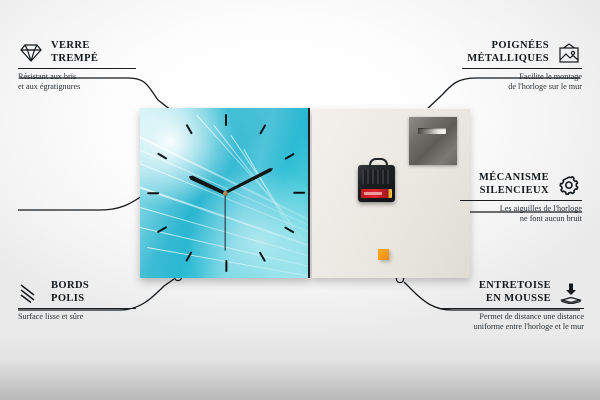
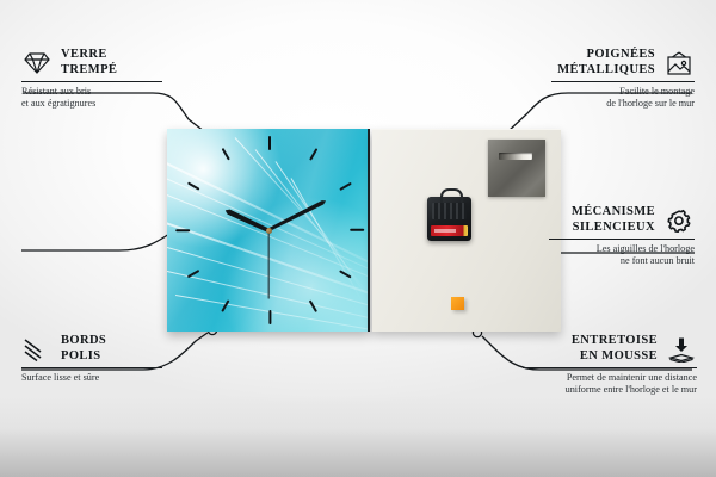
  VERRE
  TREMPÉ
  Résistant aux bris
  et aux égratignures
  BORDS
  POLIS
  Surface lisse et sûre
  POIGNÉES
  MÉTALLIQUES
  Facilite le montage
  de l'horloge sur le mur
  MÉCANISME
  SILENCIEUX
  Les aiguilles de l'horloge
  ne font aucun bruit
  ENTRETOISE
  EN MOUSSE
- Permet de distance une distance
+ Permet de maintenir une distance
  uniforme entre l'horloge et le mur
